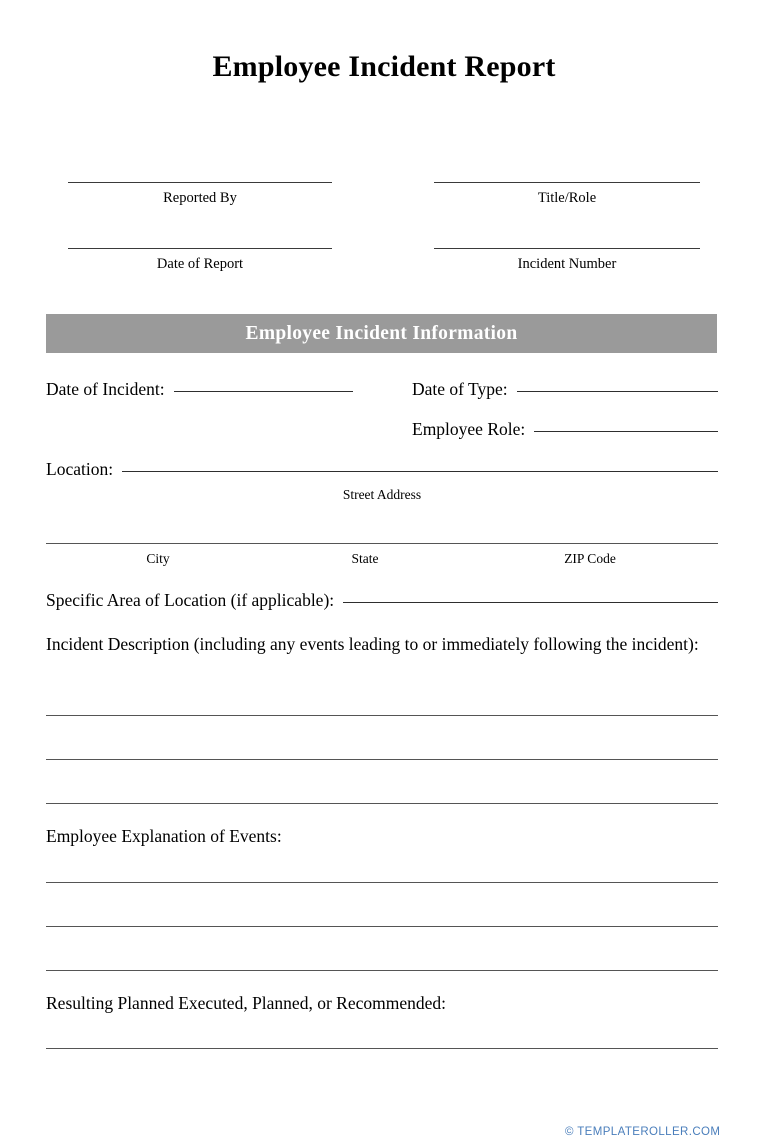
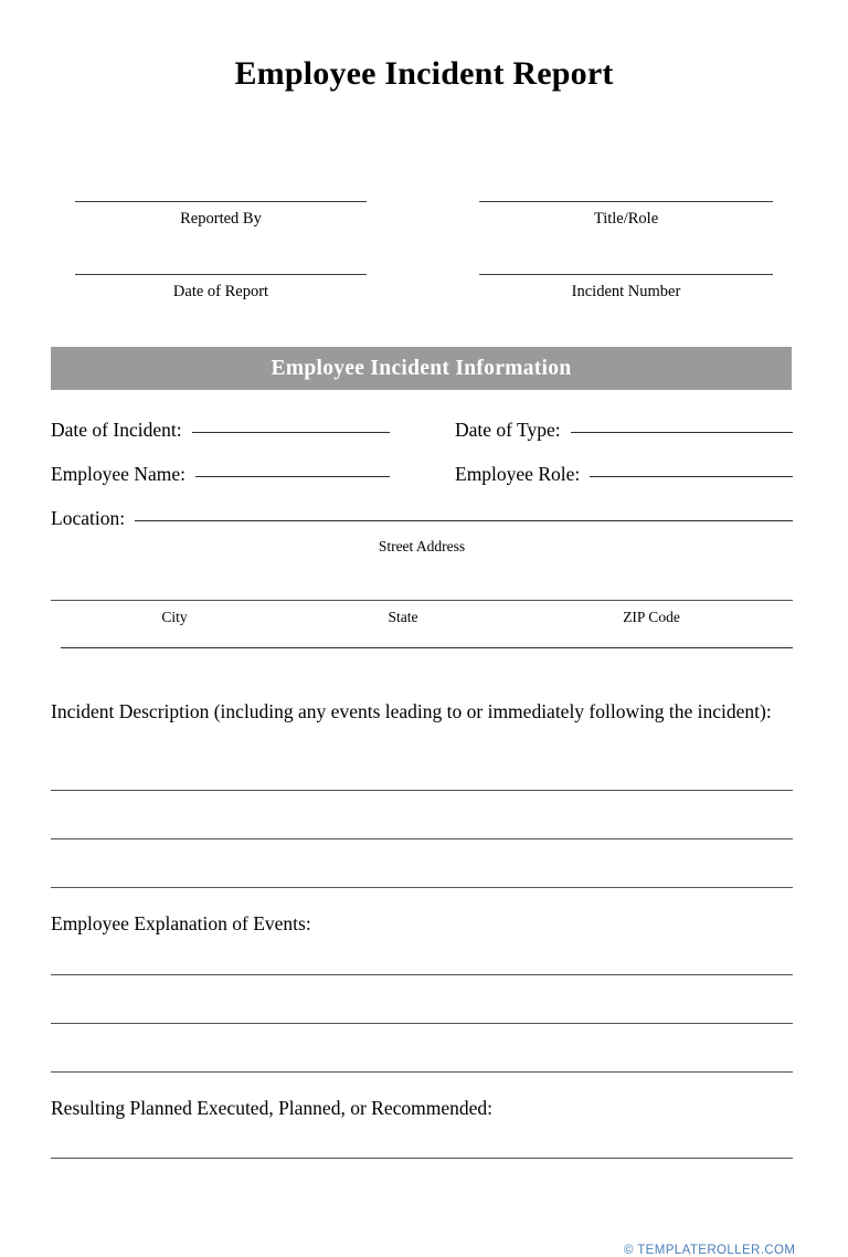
  Employee Incident Report
  Reported By
  Title/Role
  Date of Report
  Incident Number
  Employee Incident Information
  Date of Incident:
  Date of Type:
+ Employee Name:
  Employee Role:
  Location:
  Street Address
  City
  State
  ZIP Code
- Specific Area of Location (if applicable):
  Incident Description (including any events leading to or immediately following the incident):
  Employee Explanation of Events:
  Resulting Planned Executed, Planned, or Recommended:
  © TEMPLATEROLLER.COM
